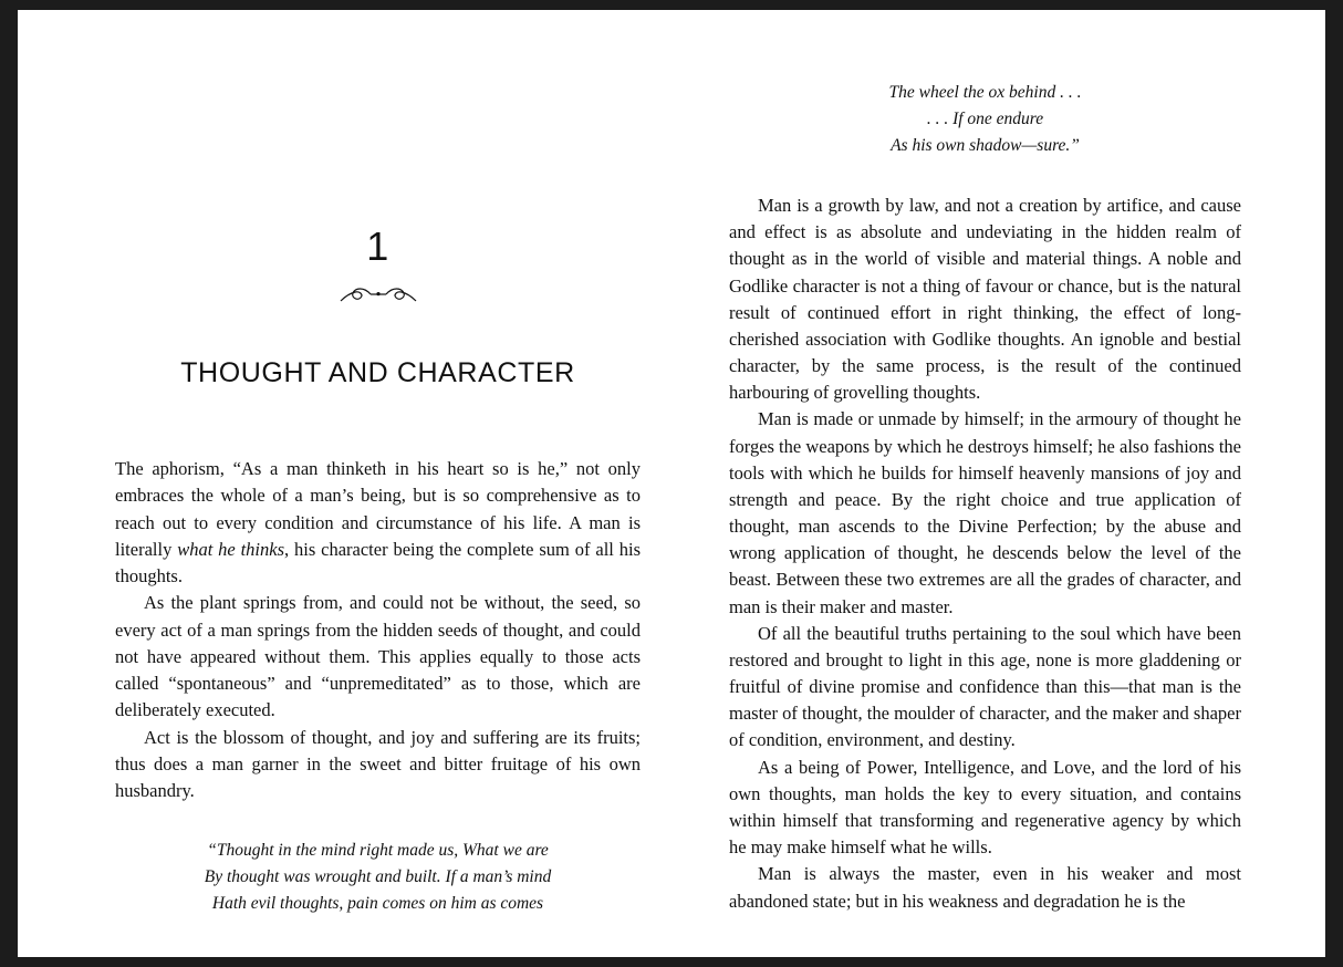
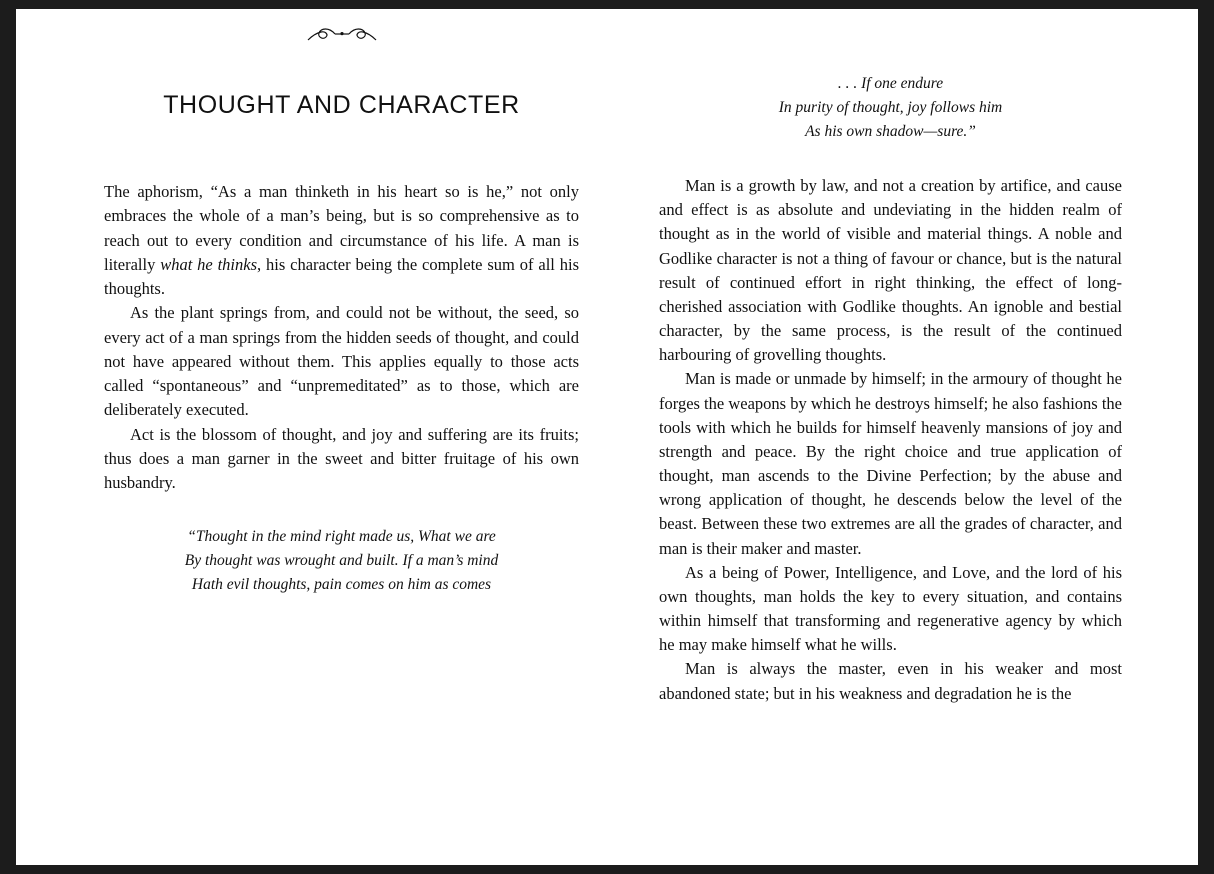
- 1
  THOUGHT AND CHARACTER
  The aphorism, “As a man thinketh in his heart so is he,” not only embraces the whole of a man’s being, but is so comprehensive as to reach out to every condition and circumstance of his life. A man is literally what he thinks, his character being the complete sum of all his thoughts.
  As the plant springs from, and could not be without, the seed, so every act of a man springs from the hidden seeds of thought, and could not have appeared without them. This applies equally to those acts called “spontaneous” and “unpremeditated” as to those, which are deliberately executed.
  Act is the blossom of thought, and joy and suffering are its fruits; thus does a man garner in the sweet and bitter fruitage of his own husbandry.
  “Thought in the mind right made us, What we are
  By thought was wrought and built. If a man’s mind
  Hath evil thoughts, pain comes on him as comes
- The wheel the ox behind . . .
  . . . If one endure
+ In purity of thought, joy follows him
  As his own shadow—sure.”
  Man is a growth by law, and not a creation by artifice, and cause and effect is as absolute and undeviating in the hidden realm of thought as in the world of visible and material things. A noble and Godlike character is not a thing of favour or chance, but is the natural result of continued effort in right thinking, the effect of long-cherished association with Godlike thoughts. An ignoble and bestial character, by the same process, is the result of the continued harbouring of grovelling thoughts.
  Man is made or unmade by himself; in the armoury of thought he forges the weapons by which he destroys himself; he also fashions the tools with which he builds for himself heavenly mansions of joy and strength and peace. By the right choice and true application of thought, man ascends to the Divine Perfection; by the abuse and wrong application of thought, he descends below the level of the beast. Between these two extremes are all the grades of character, and man is their maker and master.
- Of all the beautiful truths pertaining to the soul which have been restored and brought to light in this age, none is more gladdening or fruitful of divine promise and confidence than this—that man is the master of thought, the moulder of character, and the maker and shaper of condition, environment, and destiny.
  As a being of Power, Intelligence, and Love, and the lord of his own thoughts, man holds the key to every situation, and contains within himself that transforming and regenerative agency by which he may make himself what he wills.
  Man is always the master, even in his weaker and most abandoned state; but in his weakness and degradation he is the
